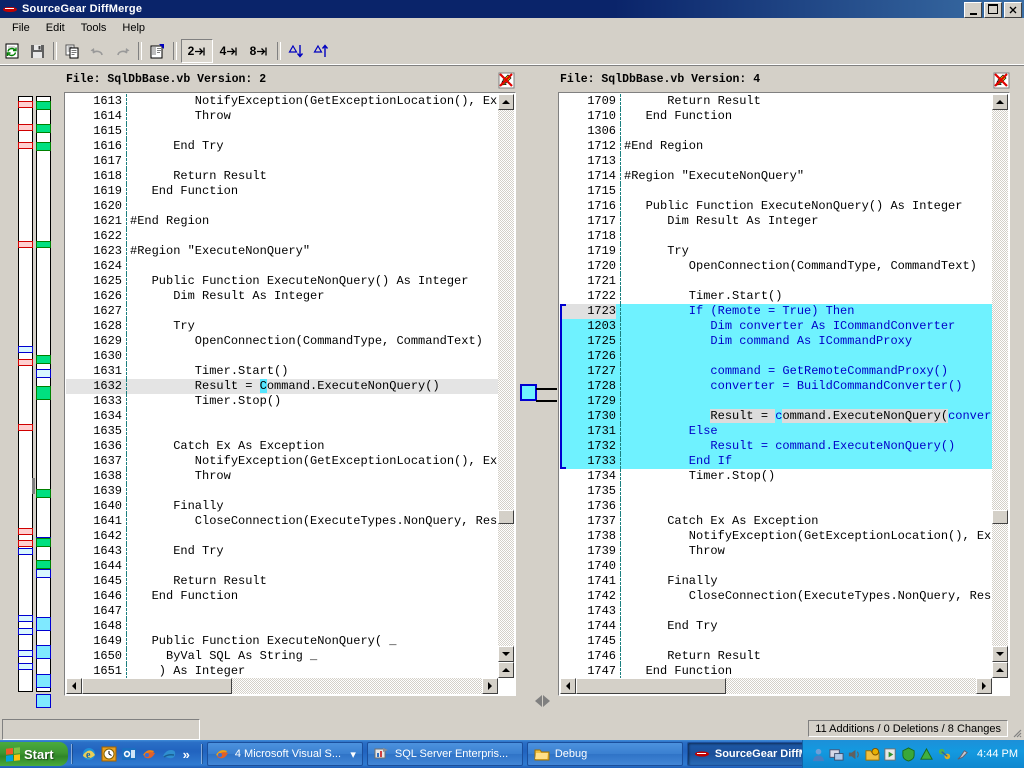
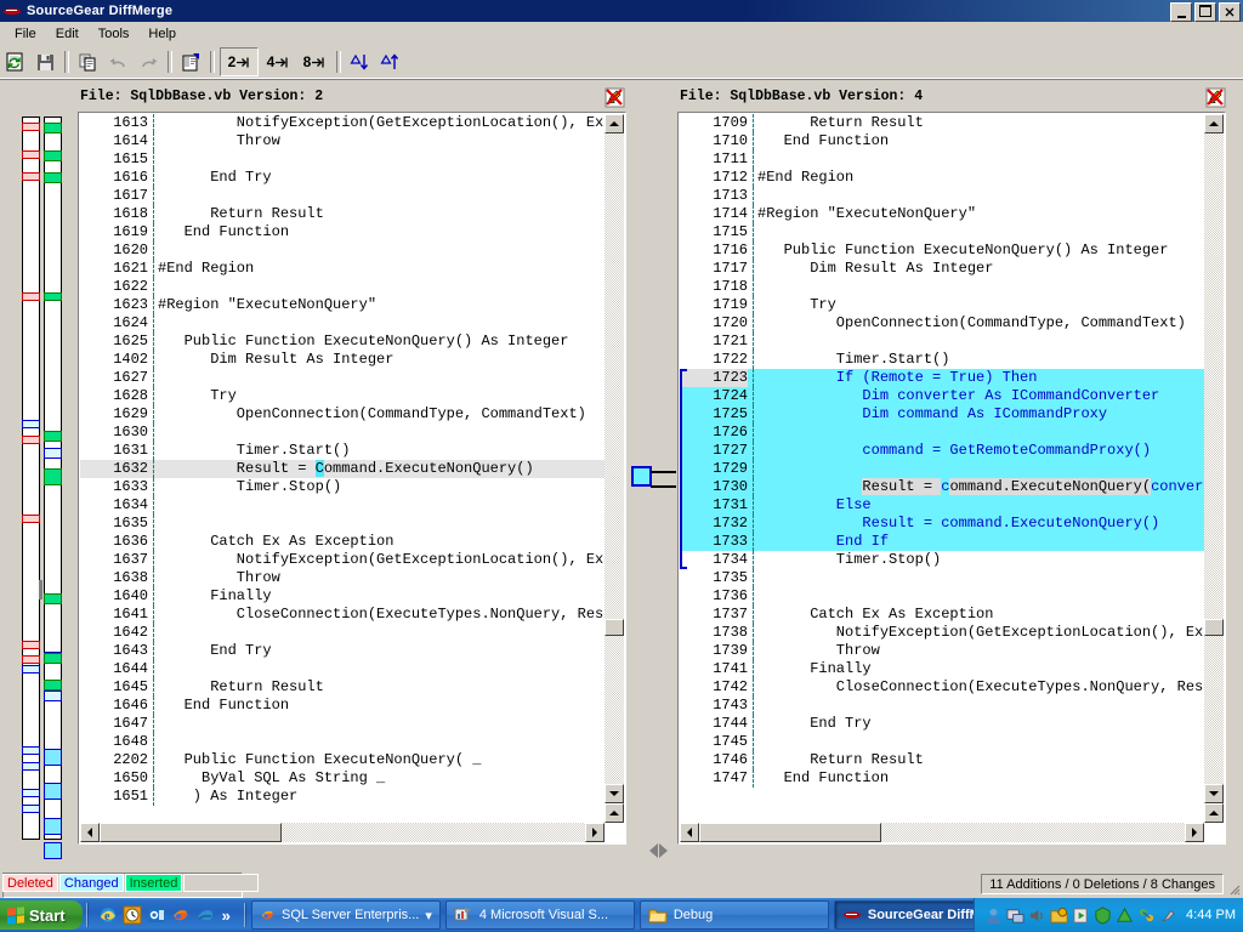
  SourceGear DiffMerge
  File
  Edit
  Tools
  Help
  2
  4
  8
  File: SqlDbBase.vb Version: 2
  File: SqlDbBase.vb Version: 4
  1613
  NotifyException(GetExceptionLocation(), Ex
  1614
  Throw
  1615
  1616
  End Try
  1617
  1618
  Return Result
  1619
  End Function
  1620
  1621
  #End Region
  1622
  1623
  #Region "ExecuteNonQuery"
  1624
  1625
  Public Function ExecuteNonQuery() As Integer
- 1626
+ 1402
  Dim Result As Integer
  1627
  1628
  Try
  1629
  OpenConnection(CommandType, CommandText)
  1630
  1631
  Timer.Start()
  1632
  Result = Command.ExecuteNonQuery()
  1633
  Timer.Stop()
  1634
  1635
  1636
  Catch Ex As Exception
  1637
  NotifyException(GetExceptionLocation(), Ex
  1638
  Throw
- 1639
  1640
  Finally
  1641
  CloseConnection(ExecuteTypes.NonQuery, Res
  1642
  1643
  End Try
  1644
  1645
  Return Result
  1646
  End Function
  1647
  1648
- 1649
+ 2202
  Public Function ExecuteNonQuery( _
  1650
  ByVal SQL As String _
  1651
  ) As Integer
  1709
  Return Result
  1710
  End Function
- 1306
+ 1711
  1712
  #End Region
  1713
  1714
  #Region "ExecuteNonQuery"
  1715
  1716
  Public Function ExecuteNonQuery() As Integer
  1717
  Dim Result As Integer
  1718
  1719
  Try
  1720
  OpenConnection(CommandType, CommandText)
  1721
  1722
  Timer.Start()
  1723
  If (Remote = True) Then
- 1203
+ 1724
  Dim converter As ICommandConverter
  1725
  Dim command As ICommandProxy
  1726
  1727
  command = GetRemoteCommandProxy()
- 1728
- converter = BuildCommandConverter()
  1729
  1730
  Result = command.ExecuteNonQuery(conver
  1731
  Else
  1732
  Result = command.ExecuteNonQuery()
  1733
  End If
  1734
  Timer.Stop()
  1735
  1736
  1737
  Catch Ex As Exception
  1738
  NotifyException(GetExceptionLocation(), Ex
  1739
  Throw
- 1740
  1741
  Finally
  1742
  CloseConnection(ExecuteTypes.NonQuery, Res
  1743
  1744
  End Try
  1745
  1746
  Return Result
  1747
  End Function
+ Deleted
+ Changed
+ Inserted
  11 Additions / 0 Deletions / 8 Changes
  Start
  e
  »
- 4 Microsoft Visual S...
+ SQL Server Enterpris...
  ▾
- SQL Server Enterpris...
+ 4 Microsoft Visual S...
  Debug
  SourceGear Diff
  4:44 PM
